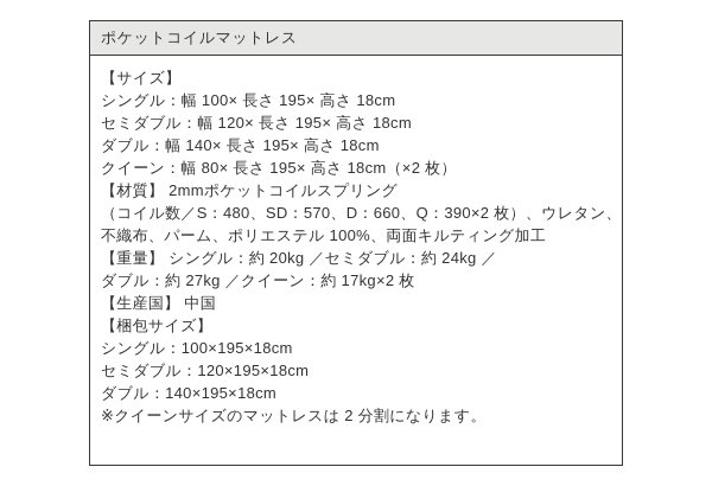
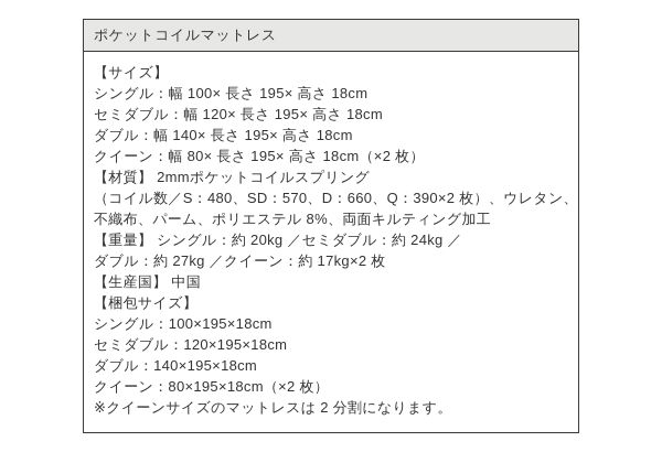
  ポケットコイルマットレス
  【サイズ】
  シングル：幅 100× 長さ 195× 高さ 18cm
  セミダブル：幅 120× 長さ 195× 高さ 18cm
  ダブル：幅 140× 長さ 195× 高さ 18cm
  クイーン：幅 80× 長さ 195× 高さ 18cm（×2 枚）
  【材質】 2mmポケットコイルスプリング
  （コイル数／S：480、SD：570、D：660、Q：390×2 枚）、ウレタン、
- 不織布、パーム、ポリエステル 100%、両面キルティング加工
+ 不織布、パーム、ポリエステル 8%、両面キルティング加工
  【重量】 シングル：約 20kg ／セミダブル：約 24kg ／
  ダブル：約 27kg ／クイーン：約 17kg×2 枚
  【生産国】 中国
  【梱包サイズ】
  シングル：100×195×18cm
  セミダブル：120×195×18cm
  ダブル：140×195×18cm
+ クイーン：80×195×18cm（×2 枚）
  ※クイーンサイズのマットレスは 2 分割になります。
